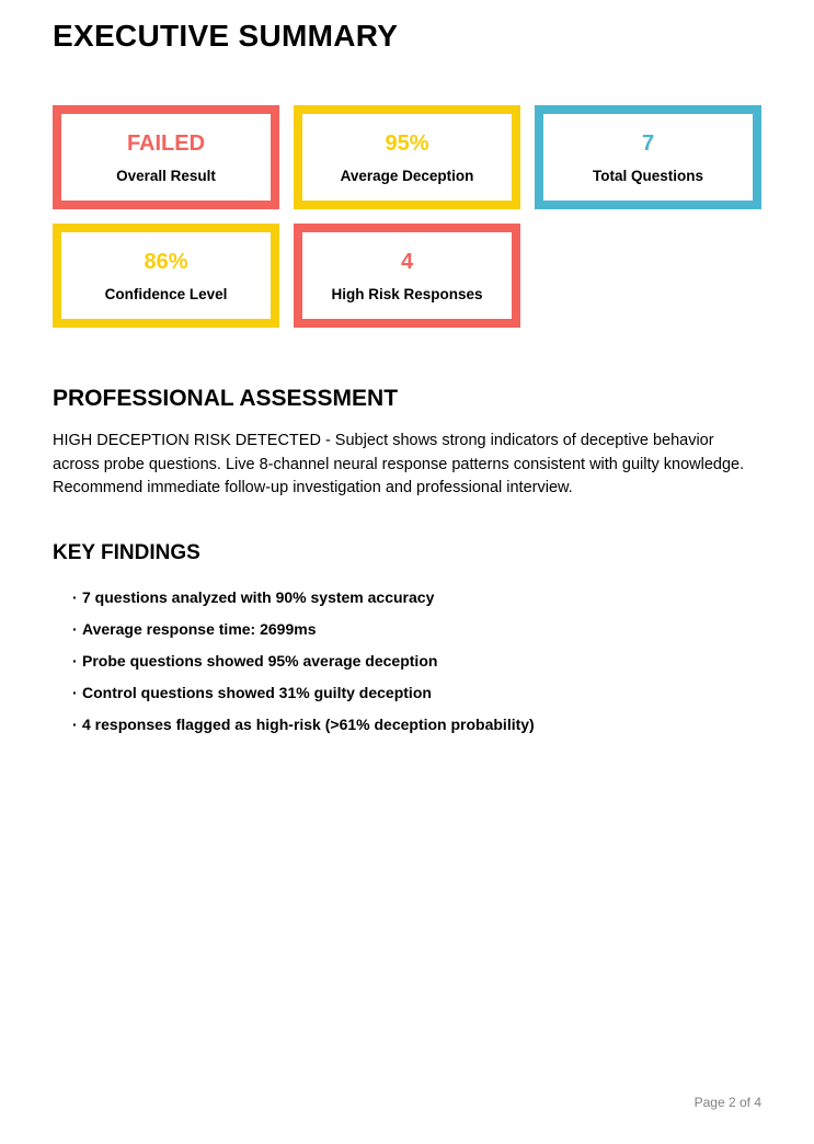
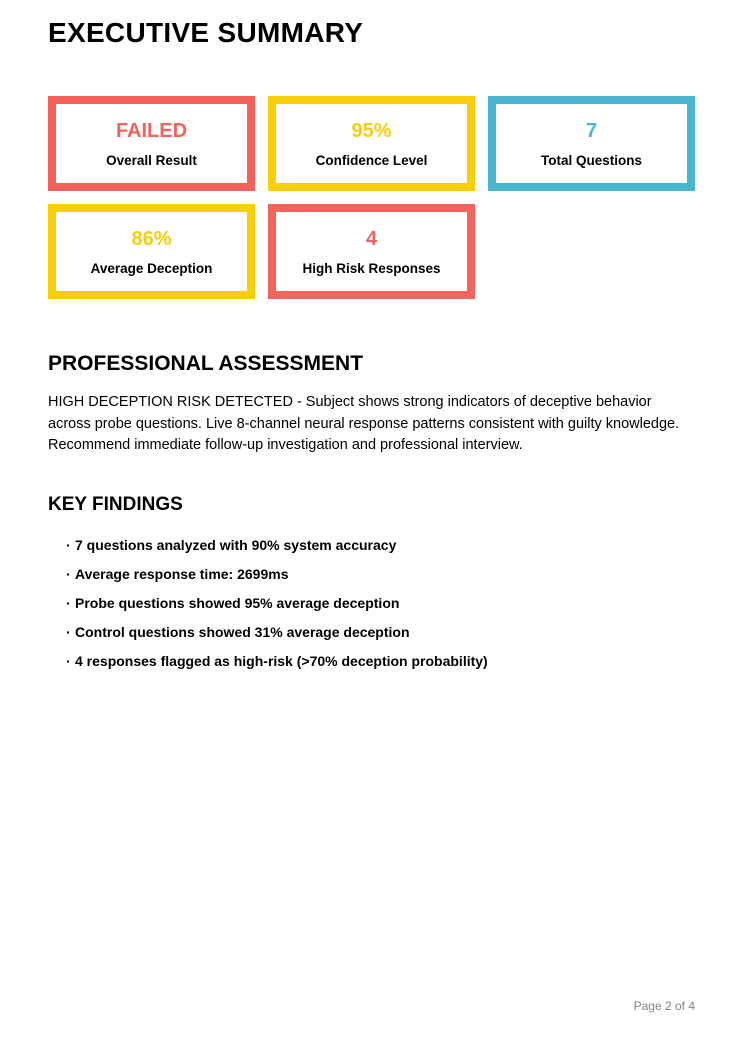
  EXECUTIVE SUMMARY
  FAILED
  Overall Result
  95%
- Average Deception
+ Confidence Level
  7
  Total Questions
  86%
- Confidence Level
+ Average Deception
  4
  High Risk Responses
  PROFESSIONAL ASSESSMENT
  HIGH DECEPTION RISK DETECTED - Subject shows strong indicators of deceptive behavior across probe questions. Live 8-channel neural response patterns consistent with guilty knowledge. Recommend immediate follow-up investigation and professional interview.
  KEY FINDINGS
  7 questions analyzed with 90% system accuracy
  Average response time: 2699ms
  Probe questions showed 95% average deception
- Control questions showed 31% guilty deception
+ Control questions showed 31% average deception
- 4 responses flagged as high-risk (>61% deception probability)
+ 4 responses flagged as high-risk (>70% deception probability)
  Page 2 of 4
